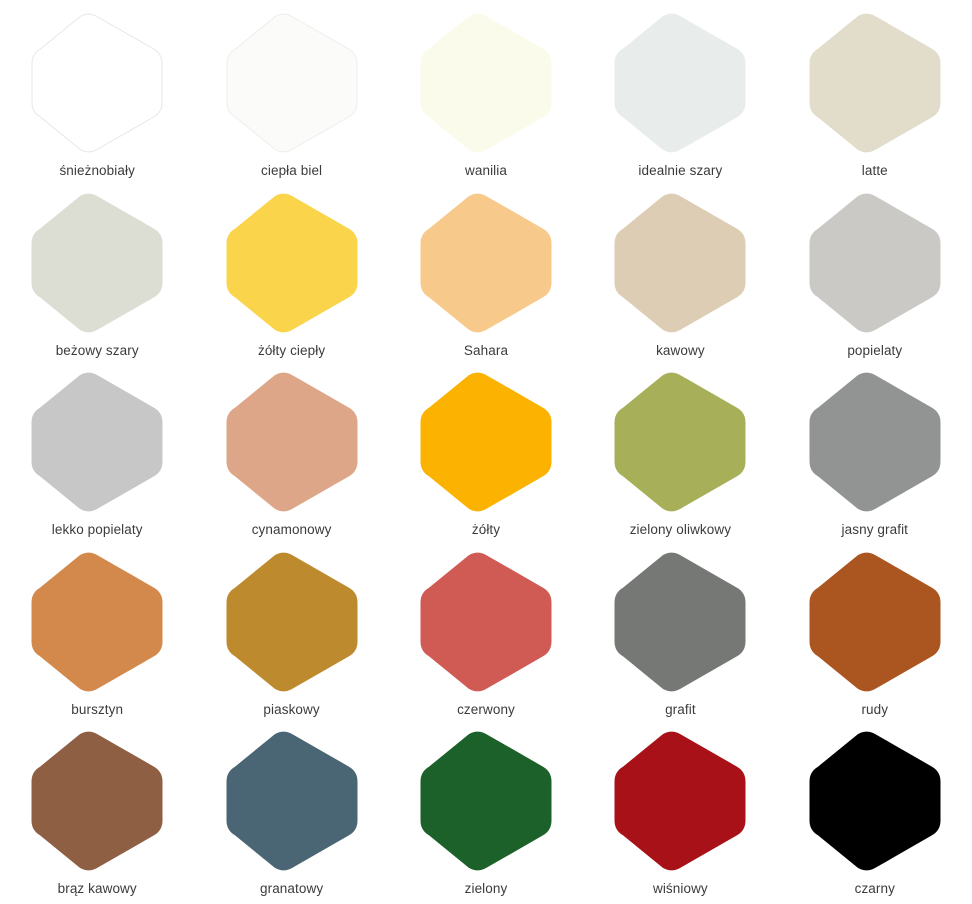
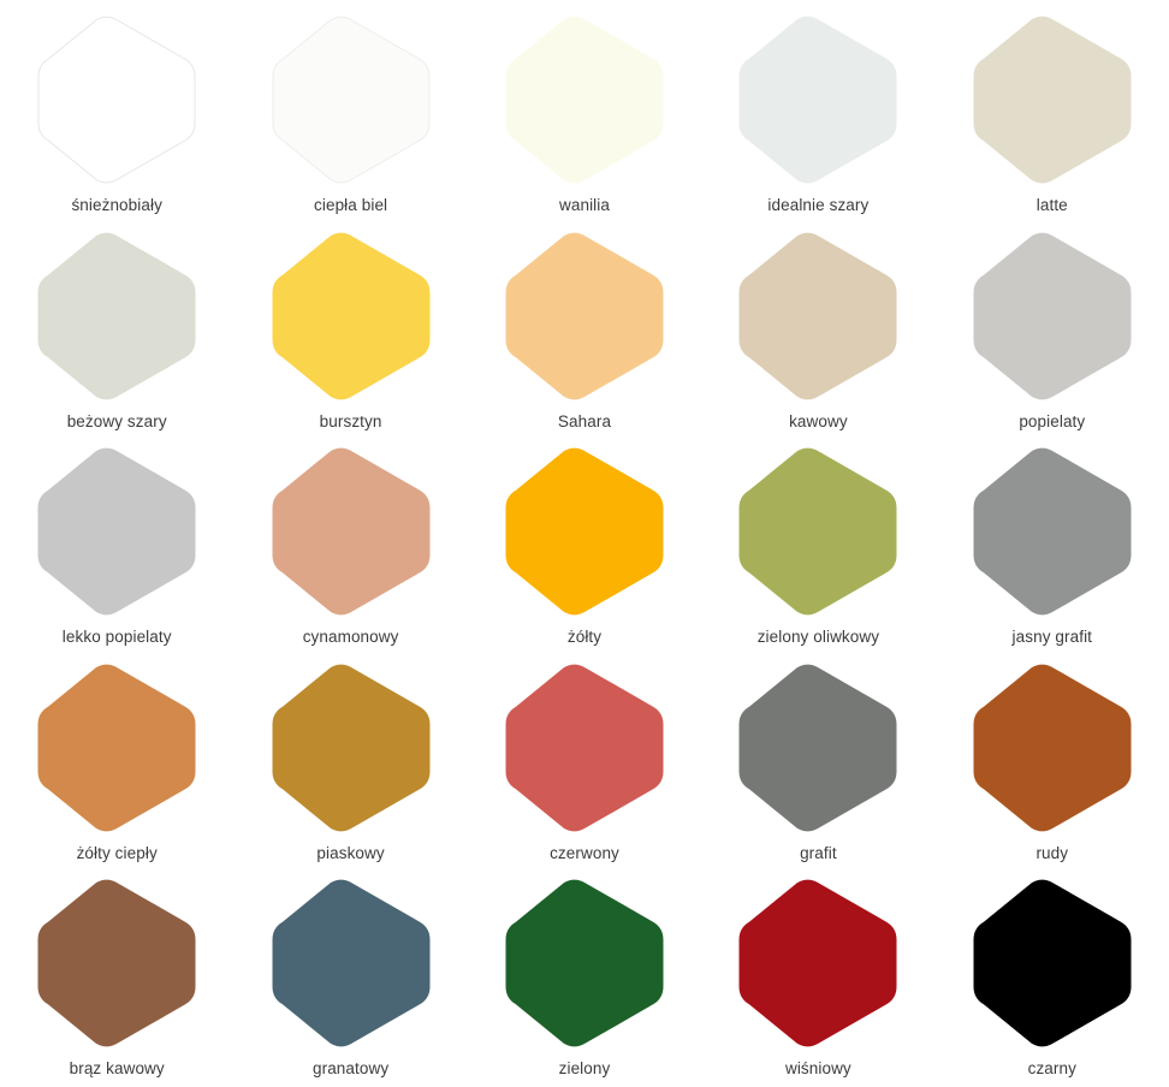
  śnieżnobiały
  ciepła biel
  wanilia
  idealnie szary
  latte
  beżowy szary
- żółty ciepły
+ bursztyn
  Sahara
  kawowy
  popielaty
  lekko popielaty
  cynamonowy
  żółty
  zielony oliwkowy
  jasny grafit
- bursztyn
+ żółty ciepły
  piaskowy
  czerwony
  grafit
  rudy
  brąz kawowy
  granatowy
  zielony
  wiśniowy
  czarny
